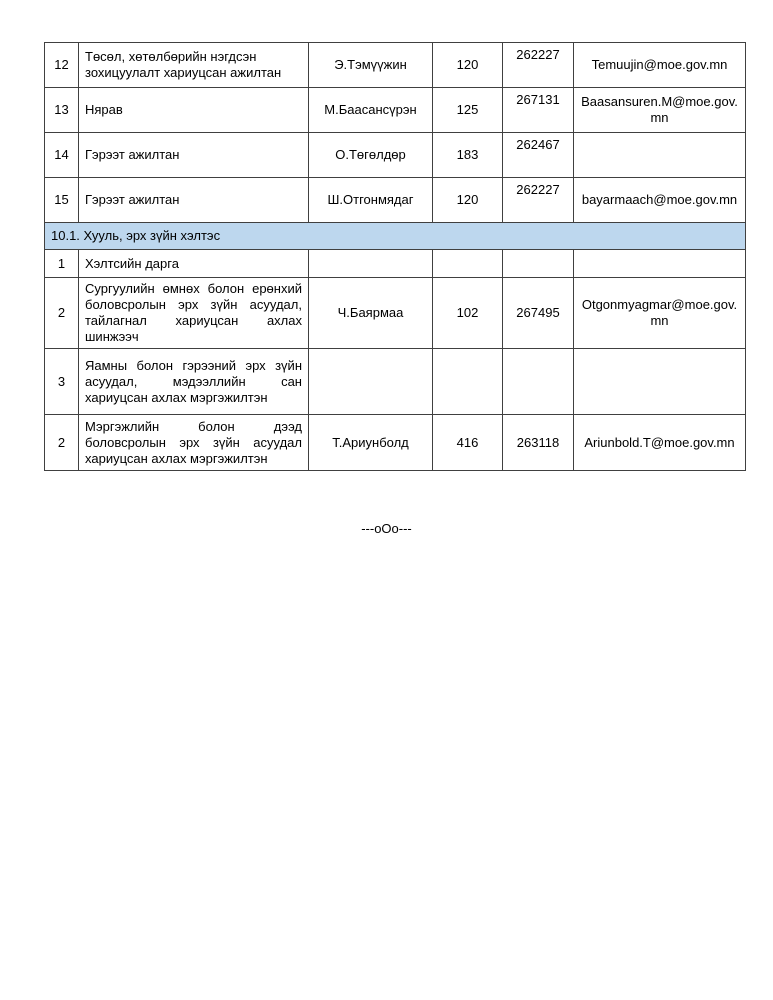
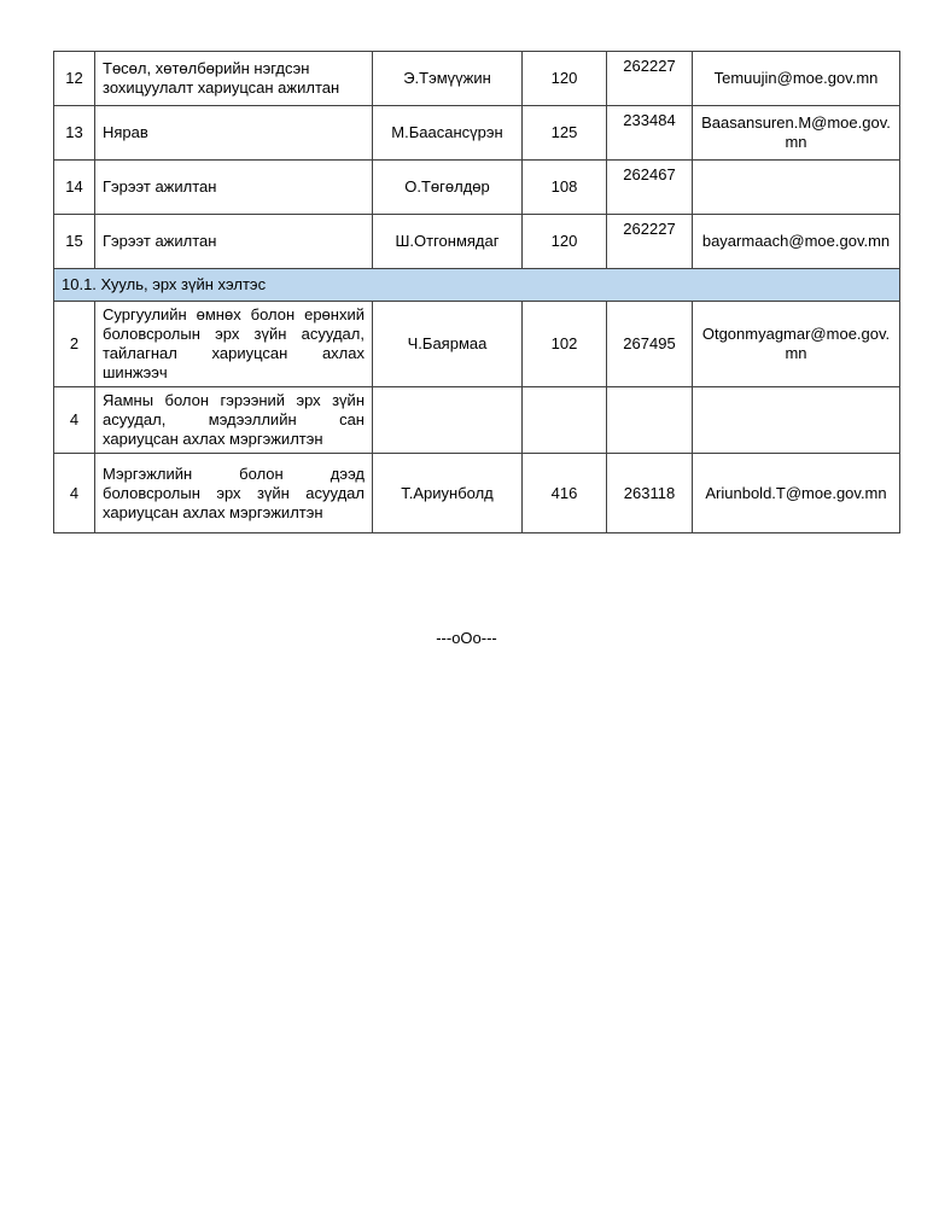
  12	Төсөл, хөтөлбөрийн нэгдсэн зохицуулалт хариуцсан ажилтан	Э.Тэмүүжин	120	262227	Temuujin@moe.gov.mn
- 13	Нярав	М.Баасансүрэн	125	267131	Baasansuren.M@moe.gov.mn
+ 13	Нярав	М.Баасансүрэн	125	233484	Baasansuren.M@moe.gov.mn
- 14	Гэрээт ажилтан	О.Төгөлдөр	183	262467
+ 14	Гэрээт ажилтан	О.Төгөлдөр	108	262467
  15	Гэрээт ажилтан	Ш.Отгонмядаг	120	262227	bayarmaach@moe.gov.mn
  10.1. Хууль, эрх зүйн хэлтэс
- 1	Хэлтсийн дарга
  2	Сургуулийн өмнөх болон ерөнхий боловсролын эрх зүйн асуудал, тайлагнал хариуцсан ахлах шинжээч	Ч.Баярмаа	102	267495	Otgonmyagmar@moe.gov.mn
- 3	Яамны болон гэрээний эрх зүйн асуудал, мэдээллийн сан хариуцсан ахлах мэргэжилтэн
+ 4	Яамны болон гэрээний эрх зүйн асуудал, мэдээллийн сан хариуцсан ахлах мэргэжилтэн
- 2	Мэргэжлийн болон дээд боловсролын эрх зүйн асуудал хариуцсан ахлах мэргэжилтэн	Т.Ариунболд	416	263118	Ariunbold.T@moe.gov.mn
+ 4	Мэргэжлийн болон дээд боловсролын эрх зүйн асуудал хариуцсан ахлах мэргэжилтэн	Т.Ариунболд	416	263118	Ariunbold.T@moe.gov.mn
  ---оОо---
